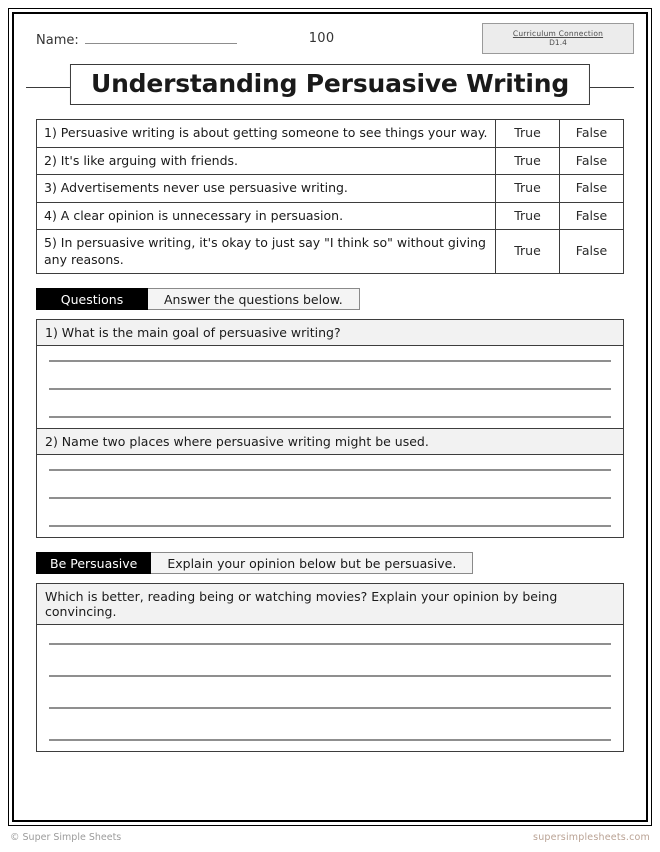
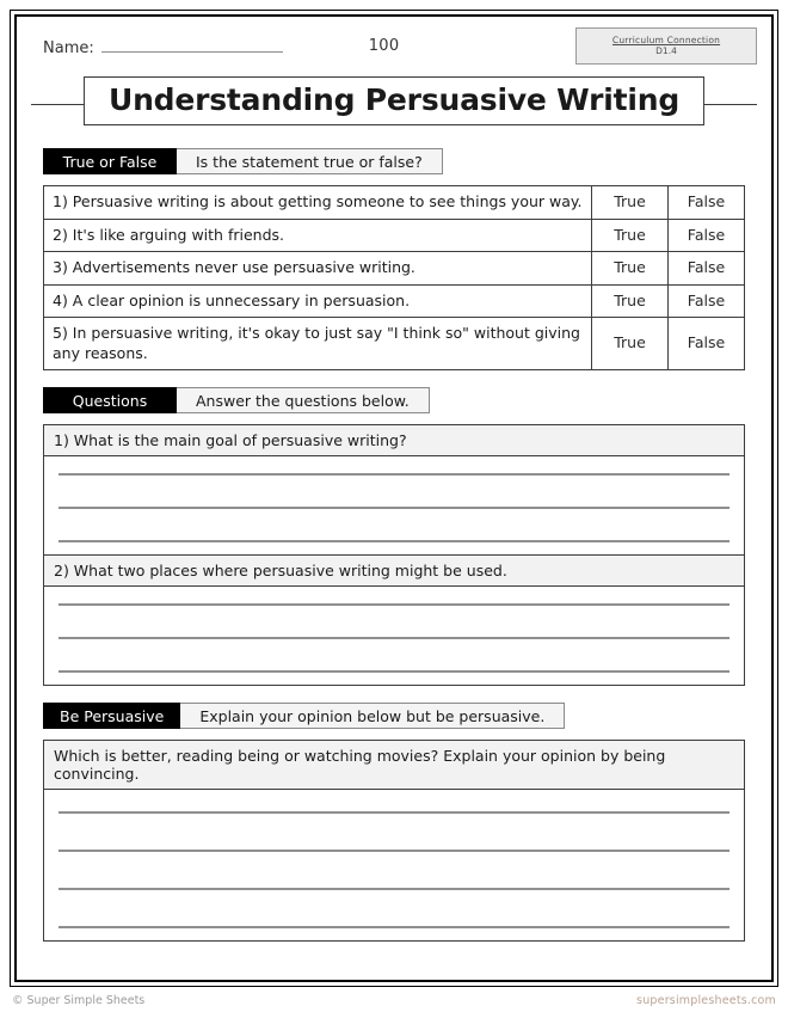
  Name:
  100
  Curriculum Connection
  D1.4
  Understanding Persuasive Writing
+ True or False
+ Is the statement true or false?
  1) Persuasive writing is about getting someone to see things your way.	True	False
  2) It's like arguing with friends.	True	False
  3) Advertisements never use persuasive writing.	True	False
  4) A clear opinion is unnecessary in persuasion.	True	False
  5) In persuasive writing, it's okay to just say "I think so" without giving any reasons.	True	False
  Questions
  Answer the questions below.
  1) What is the main goal of persuasive writing?
- 2) Name two places where persuasive writing might be used.
+ 2) What two places where persuasive writing might be used.
  Be Persuasive
  Explain your opinion below but be persuasive.
  Which is better, reading being or watching movies? Explain your opinion by being convincing.
  © Super Simple Sheets
  supersimplesheets.com
